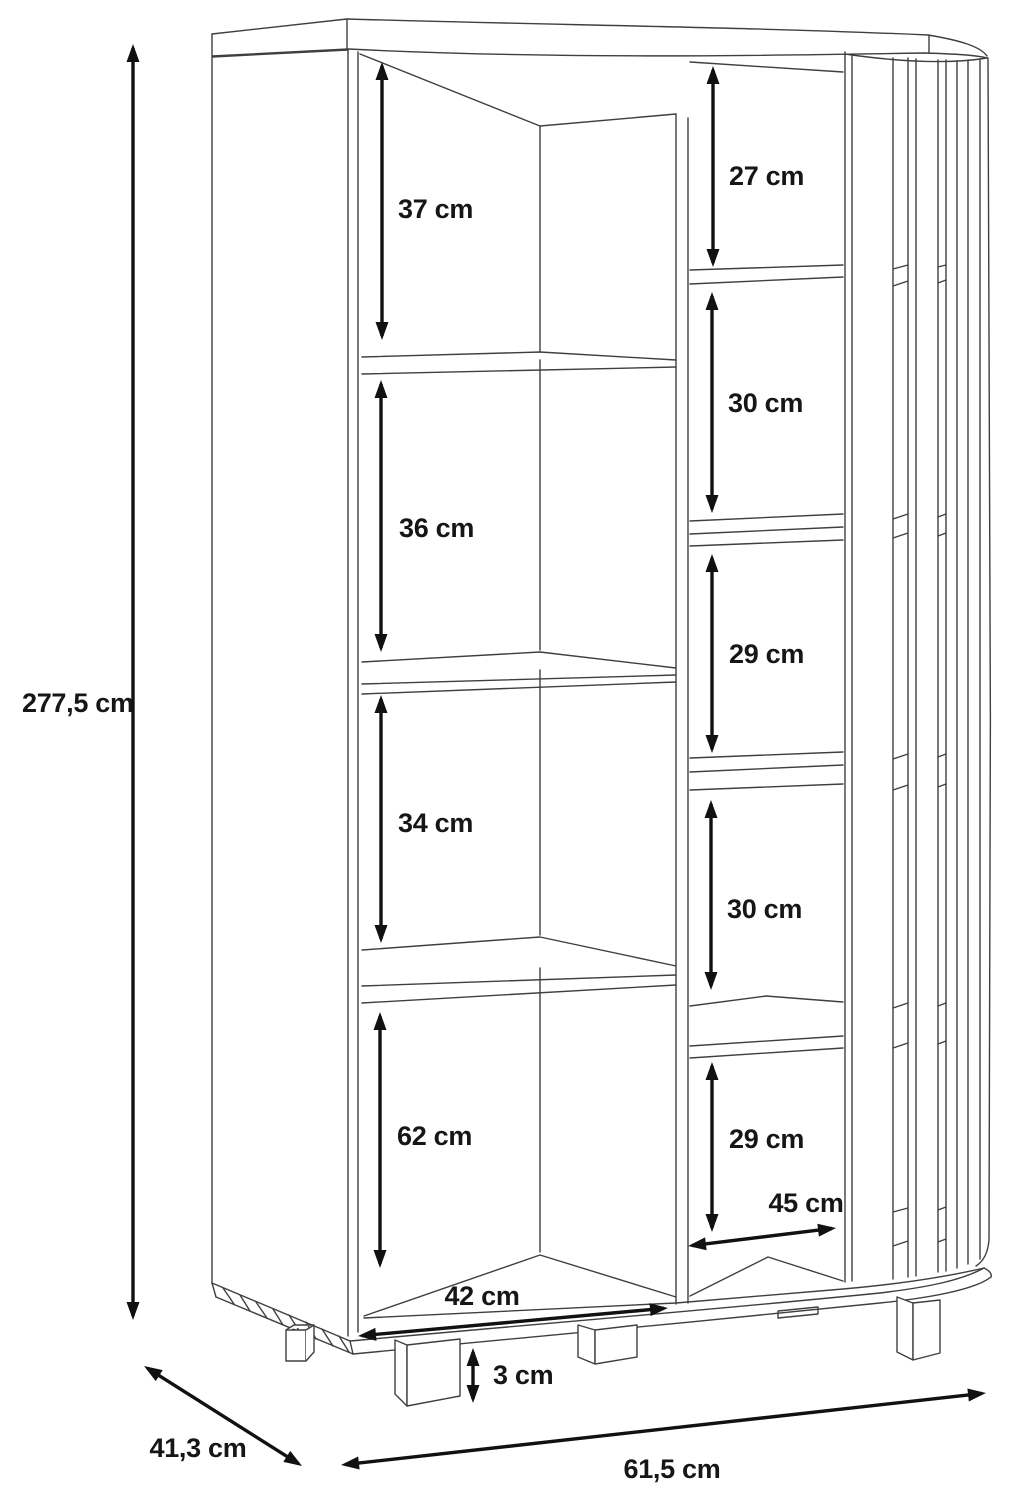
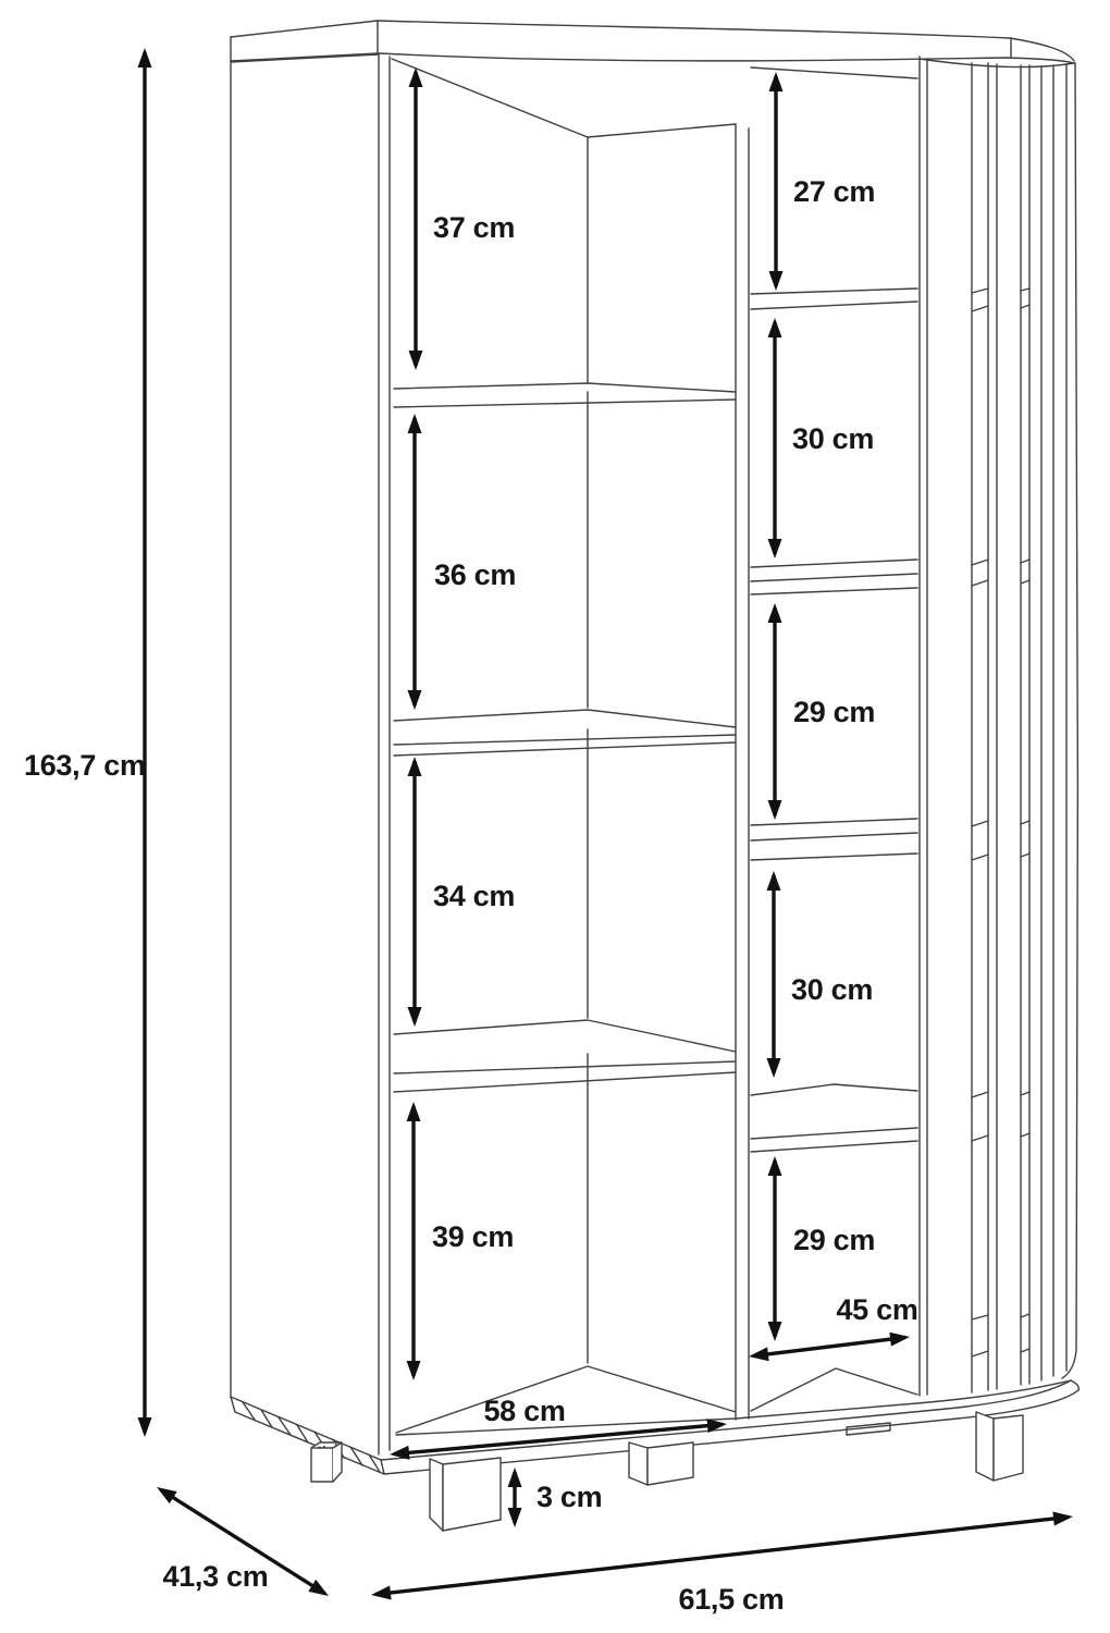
- 277,5 cm
+ 163,7 cm
  37 cm
  36 cm
  34 cm
- 62 cm
+ 39 cm
  27 cm
  30 cm
  29 cm
  30 cm
  29 cm
  45 cm
- 42 cm
+ 58 cm
  3 cm
  41,3 cm
  61,5 cm
